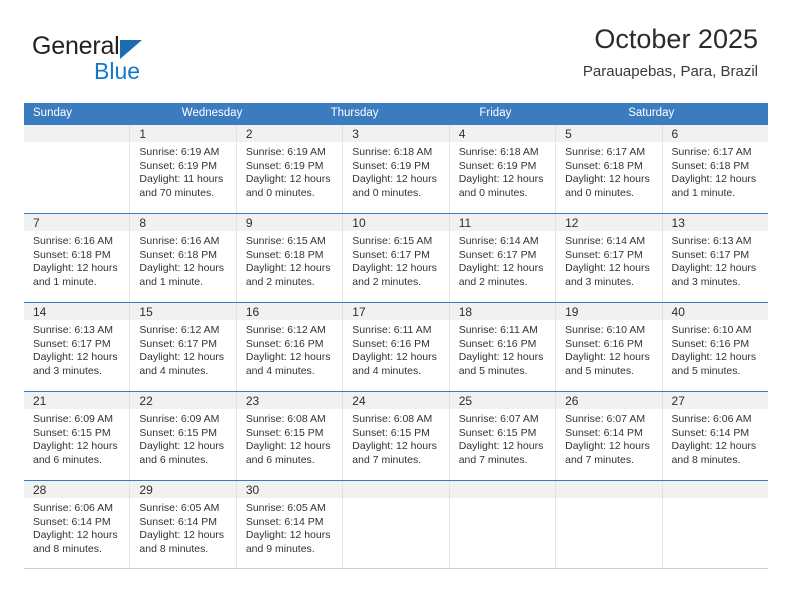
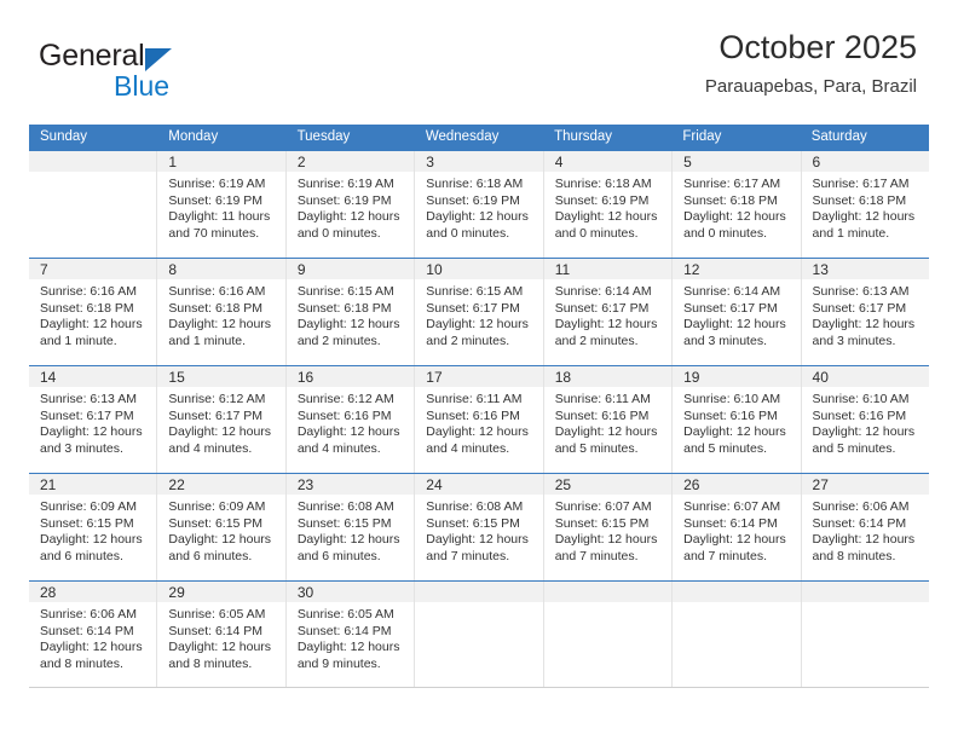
  General
  Blue
  October 2025
  Parauapebas, Para, Brazil
  Sunday
+ Monday
+ Tuesday
  Wednesday
  Thursday
  Friday
  Saturday
  1
  Sunrise: 6:19 AM
  Sunset: 6:19 PM
  Daylight: 11 hours
  and 70 minutes.
  2
  Sunrise: 6:19 AM
  Sunset: 6:19 PM
  Daylight: 12 hours
  and 0 minutes.
  3
  Sunrise: 6:18 AM
  Sunset: 6:19 PM
  Daylight: 12 hours
  and 0 minutes.
  4
  Sunrise: 6:18 AM
  Sunset: 6:19 PM
  Daylight: 12 hours
  and 0 minutes.
  5
  Sunrise: 6:17 AM
  Sunset: 6:18 PM
  Daylight: 12 hours
  and 0 minutes.
  6
  Sunrise: 6:17 AM
  Sunset: 6:18 PM
  Daylight: 12 hours
  and 1 minute.
  7
  Sunrise: 6:16 AM
  Sunset: 6:18 PM
  Daylight: 12 hours
  and 1 minute.
  8
  Sunrise: 6:16 AM
  Sunset: 6:18 PM
  Daylight: 12 hours
  and 1 minute.
  9
  Sunrise: 6:15 AM
  Sunset: 6:18 PM
  Daylight: 12 hours
  and 2 minutes.
  10
  Sunrise: 6:15 AM
  Sunset: 6:17 PM
  Daylight: 12 hours
  and 2 minutes.
  11
  Sunrise: 6:14 AM
  Sunset: 6:17 PM
  Daylight: 12 hours
  and 2 minutes.
  12
  Sunrise: 6:14 AM
  Sunset: 6:17 PM
  Daylight: 12 hours
  and 3 minutes.
  13
  Sunrise: 6:13 AM
  Sunset: 6:17 PM
  Daylight: 12 hours
  and 3 minutes.
  14
  Sunrise: 6:13 AM
  Sunset: 6:17 PM
  Daylight: 12 hours
  and 3 minutes.
  15
  Sunrise: 6:12 AM
  Sunset: 6:17 PM
  Daylight: 12 hours
  and 4 minutes.
  16
  Sunrise: 6:12 AM
  Sunset: 6:16 PM
  Daylight: 12 hours
  and 4 minutes.
  17
  Sunrise: 6:11 AM
  Sunset: 6:16 PM
  Daylight: 12 hours
  and 4 minutes.
  18
  Sunrise: 6:11 AM
  Sunset: 6:16 PM
  Daylight: 12 hours
  and 5 minutes.
  19
  Sunrise: 6:10 AM
  Sunset: 6:16 PM
  Daylight: 12 hours
  and 5 minutes.
  40
  Sunrise: 6:10 AM
  Sunset: 6:16 PM
  Daylight: 12 hours
  and 5 minutes.
  21
  Sunrise: 6:09 AM
  Sunset: 6:15 PM
  Daylight: 12 hours
  and 6 minutes.
  22
  Sunrise: 6:09 AM
  Sunset: 6:15 PM
  Daylight: 12 hours
  and 6 minutes.
  23
  Sunrise: 6:08 AM
  Sunset: 6:15 PM
  Daylight: 12 hours
  and 6 minutes.
  24
  Sunrise: 6:08 AM
  Sunset: 6:15 PM
  Daylight: 12 hours
  and 7 minutes.
  25
  Sunrise: 6:07 AM
  Sunset: 6:15 PM
  Daylight: 12 hours
  and 7 minutes.
  26
  Sunrise: 6:07 AM
  Sunset: 6:14 PM
  Daylight: 12 hours
  and 7 minutes.
  27
  Sunrise: 6:06 AM
  Sunset: 6:14 PM
  Daylight: 12 hours
  and 8 minutes.
  28
  Sunrise: 6:06 AM
  Sunset: 6:14 PM
  Daylight: 12 hours
  and 8 minutes.
  29
  Sunrise: 6:05 AM
  Sunset: 6:14 PM
  Daylight: 12 hours
  and 8 minutes.
  30
  Sunrise: 6:05 AM
  Sunset: 6:14 PM
  Daylight: 12 hours
  and 9 minutes.
